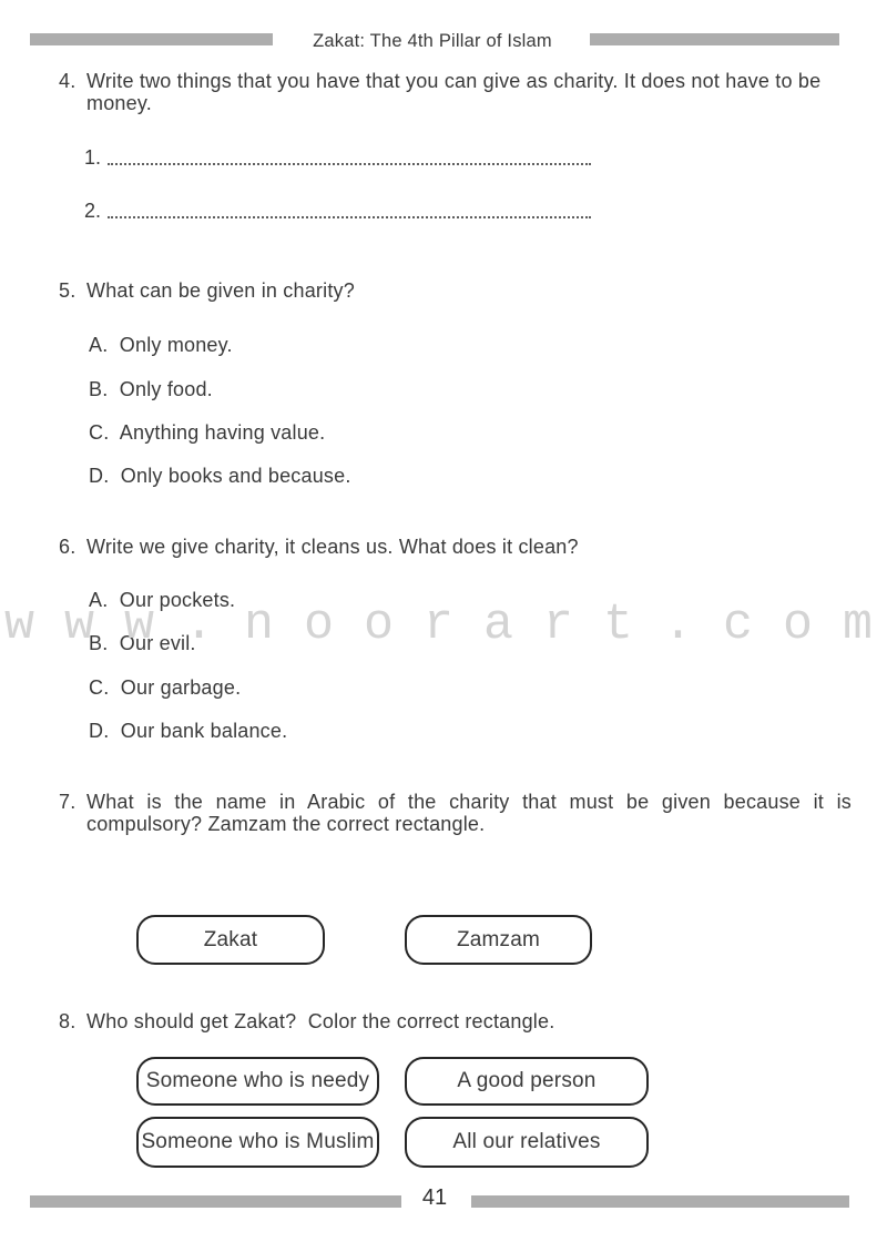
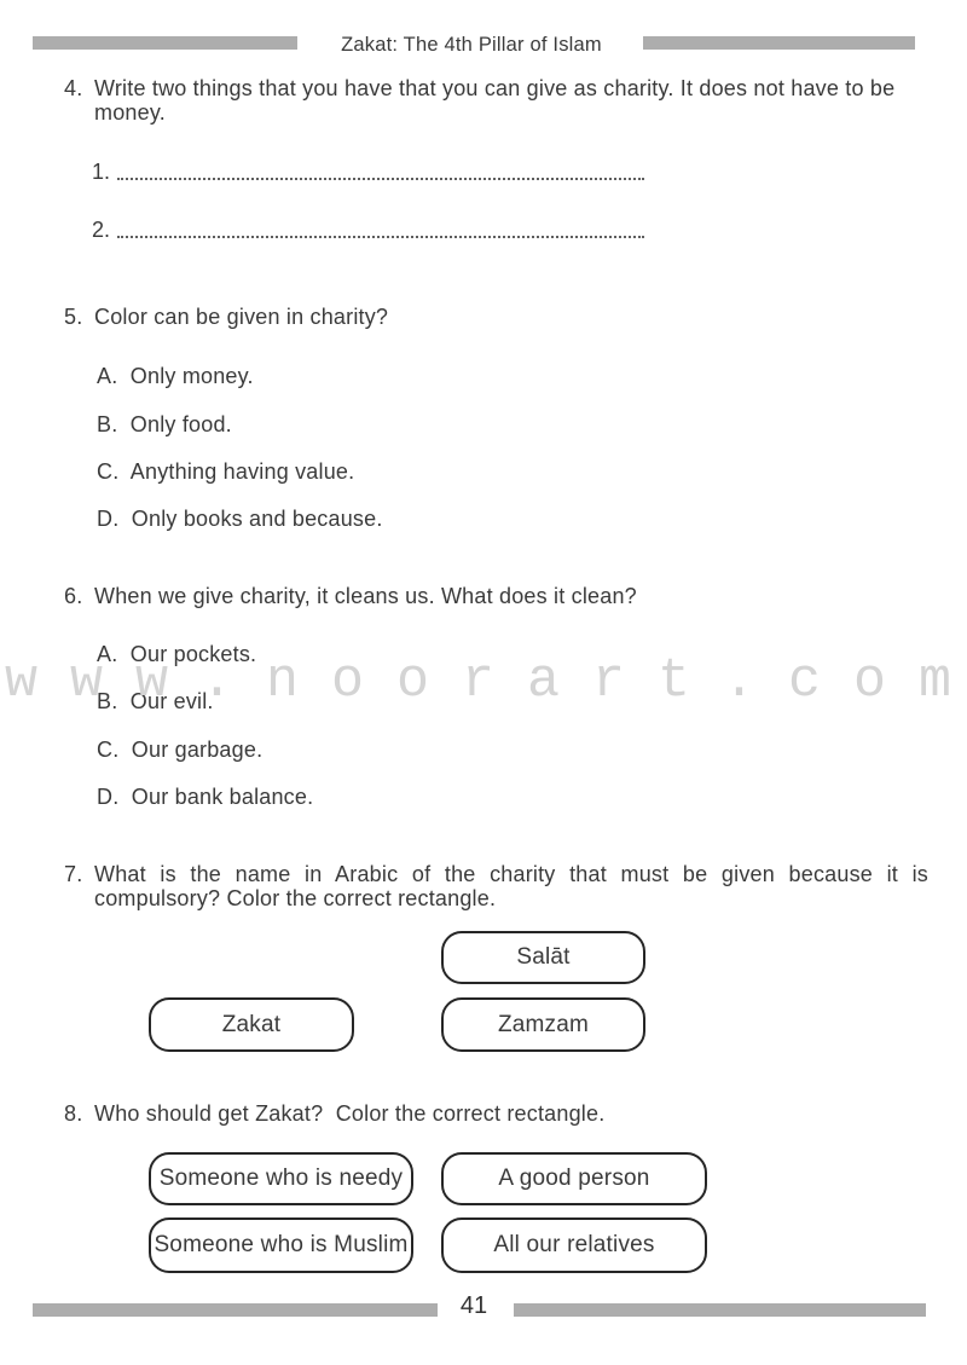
  Zakat: The 4th Pillar of Islam
  4.
  Write two things that you have that you can give as charity. It does not have to be money.
  1.
  2.
  5.
- What can be given in charity?
+ Color can be given in charity?
  A. Only money.
  B. Only food.
  C. Anything having value.
  D. Only books and because.
  6.
- Write we give charity, it cleans us. What does it clean?
+ When we give charity, it cleans us. What does it clean?
  A. Our pockets.
  B. Our evil.
  C. Our garbage.
  D. Our bank balance.
  www.noorart.com
  7.
- What is the name in Arabic of the charity that must be given because it is compulsory? Zamzam the correct rectangle.
+ What is the name in Arabic of the charity that must be given because it is compulsory? Color the correct rectangle.
+ Salāt
  Zakat
  Zamzam
  8.
  Who should get Zakat? Color the correct rectangle.
  Someone who is needy
  A good person
  Someone who is Muslim
  All our relatives
  41
